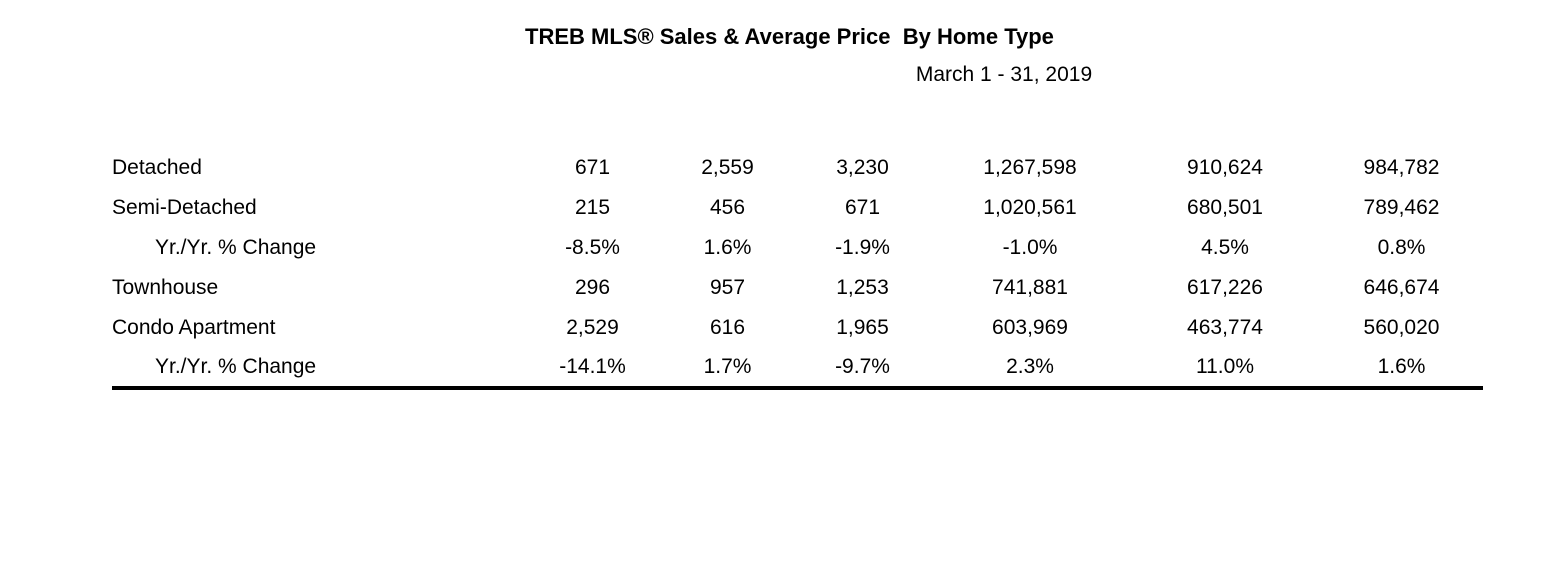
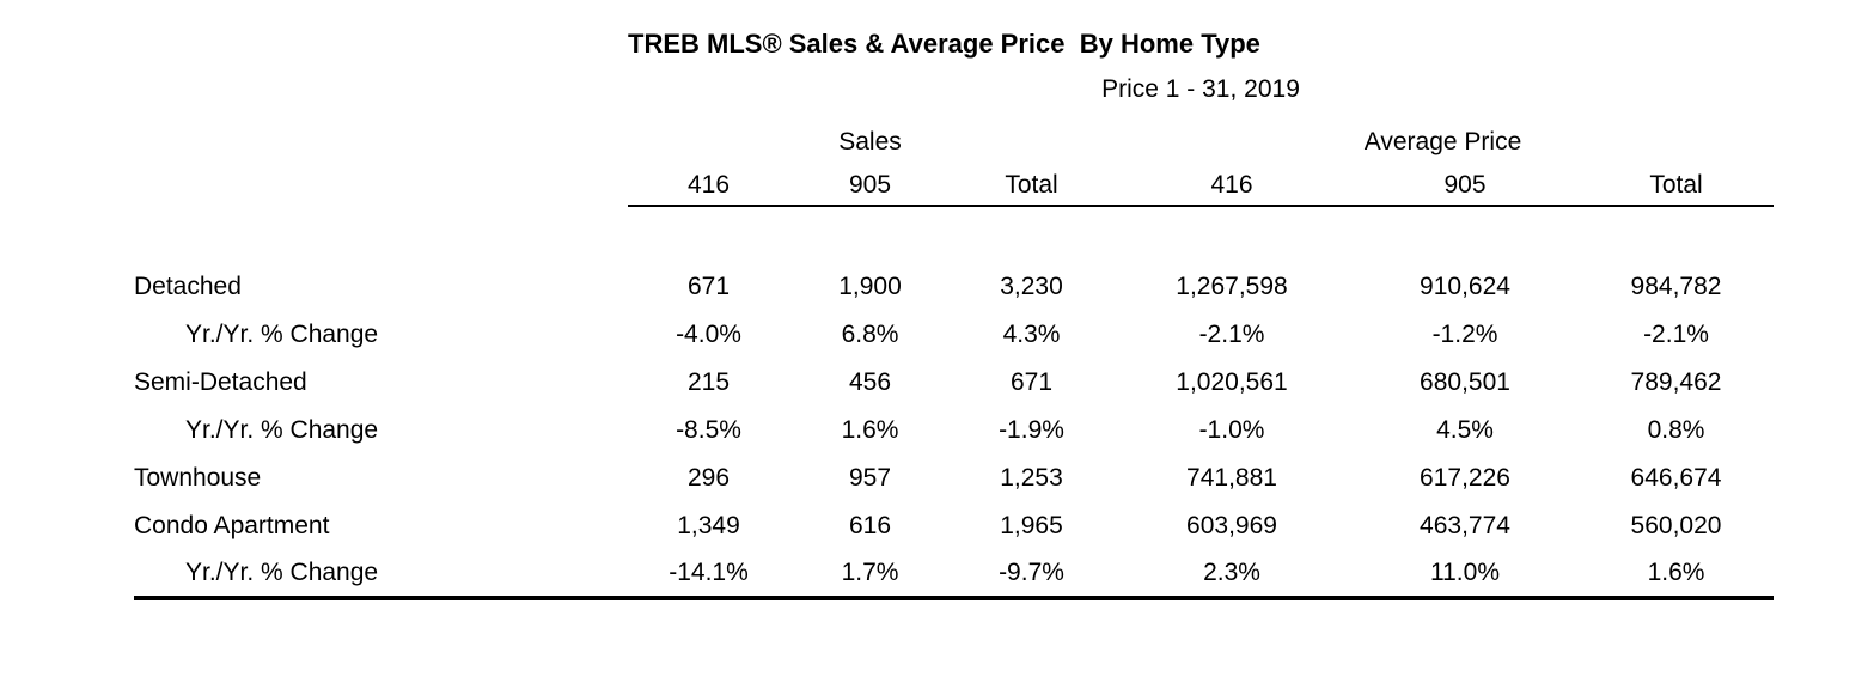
  TREB MLS® Sales & Average Price By Home Type
- March 1 - 31, 2019
+ Price 1 - 31, 2019
+ 	Sales	Average Price
+ 	416	905	Total	416	905	Total
- Detached	671	2,559	3,230	1,267,598	910,624	984,782
+ Detached	671	1,900	3,230	1,267,598	910,624	984,782
+ Yr./Yr. % Change	-4.0%	6.8%	4.3%	-2.1%	-1.2%	-2.1%
  Semi-Detached	215	456	671	1,020,561	680,501	789,462
  Yr./Yr. % Change	-8.5%	1.6%	-1.9%	-1.0%	4.5%	0.8%
  Townhouse	296	957	1,253	741,881	617,226	646,674
- Condo Apartment	2,529	616	1,965	603,969	463,774	560,020
+ Condo Apartment	1,349	616	1,965	603,969	463,774	560,020
  Yr./Yr. % Change	-14.1%	1.7%	-9.7%	2.3%	11.0%	1.6%
